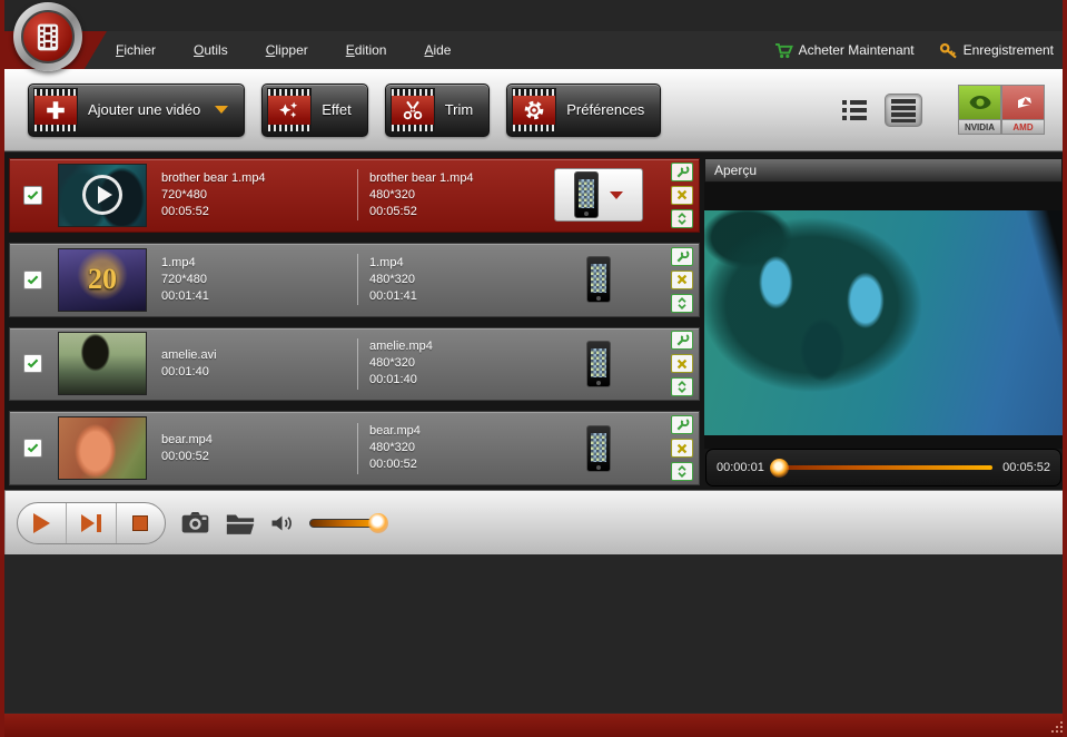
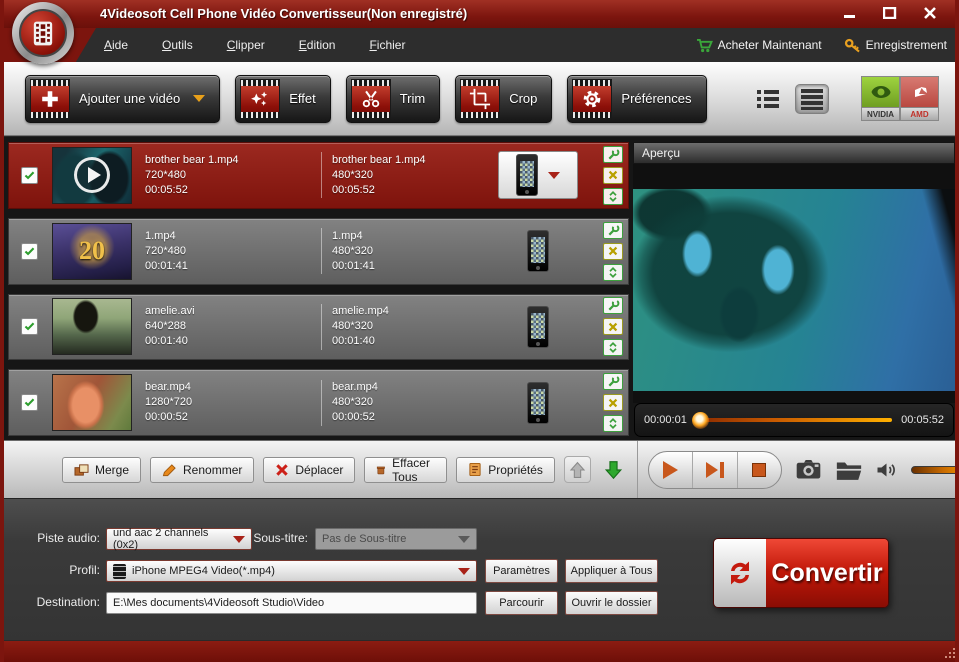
+ 4Videosoft Cell Phone Vidéo Convertisseur(Non enregistré)
- Fichier
+ Aide
  Outils
  Clipper
  Edition
- Aide
+ Fichier
  Acheter Maintenant
  Enregistrement
  Ajouter une vidéo
  Effet
  Trim
+ Crop
  Préférences
  NVIDIA
  AMD
  brother bear 1.mp4
  720*480
  00:05:52
  brother bear 1.mp4
  480*320
  00:05:52
  20
  1.mp4
  720*480
  00:01:41
  1.mp4
  480*320
  00:01:41
  amelie.avi
+ 640*288
  00:01:40
  amelie.mp4
  480*320
  00:01:40
  bear.mp4
+ 1280*720
  00:00:52
  bear.mp4
  480*320
  00:00:52
  Aperçu
  00:00:01
  00:05:52
+ Merge
+ Renommer
+ Déplacer
+ Effacer Tous
+ Propriétés
+ Piste audio:
+ und aac 2 channels (0x2)
+ Sous-titre:
+ Pas de Sous-titre
+ Profil:
+ iPhone MPEG4 Video(*.mp4)
+ Paramètres
+ Appliquer à Tous
+ Destination:
+ E:\Mes documents\4Videosoft Studio\Video
+ Parcourir
+ Ouvrir le dossier
+ Convertir
